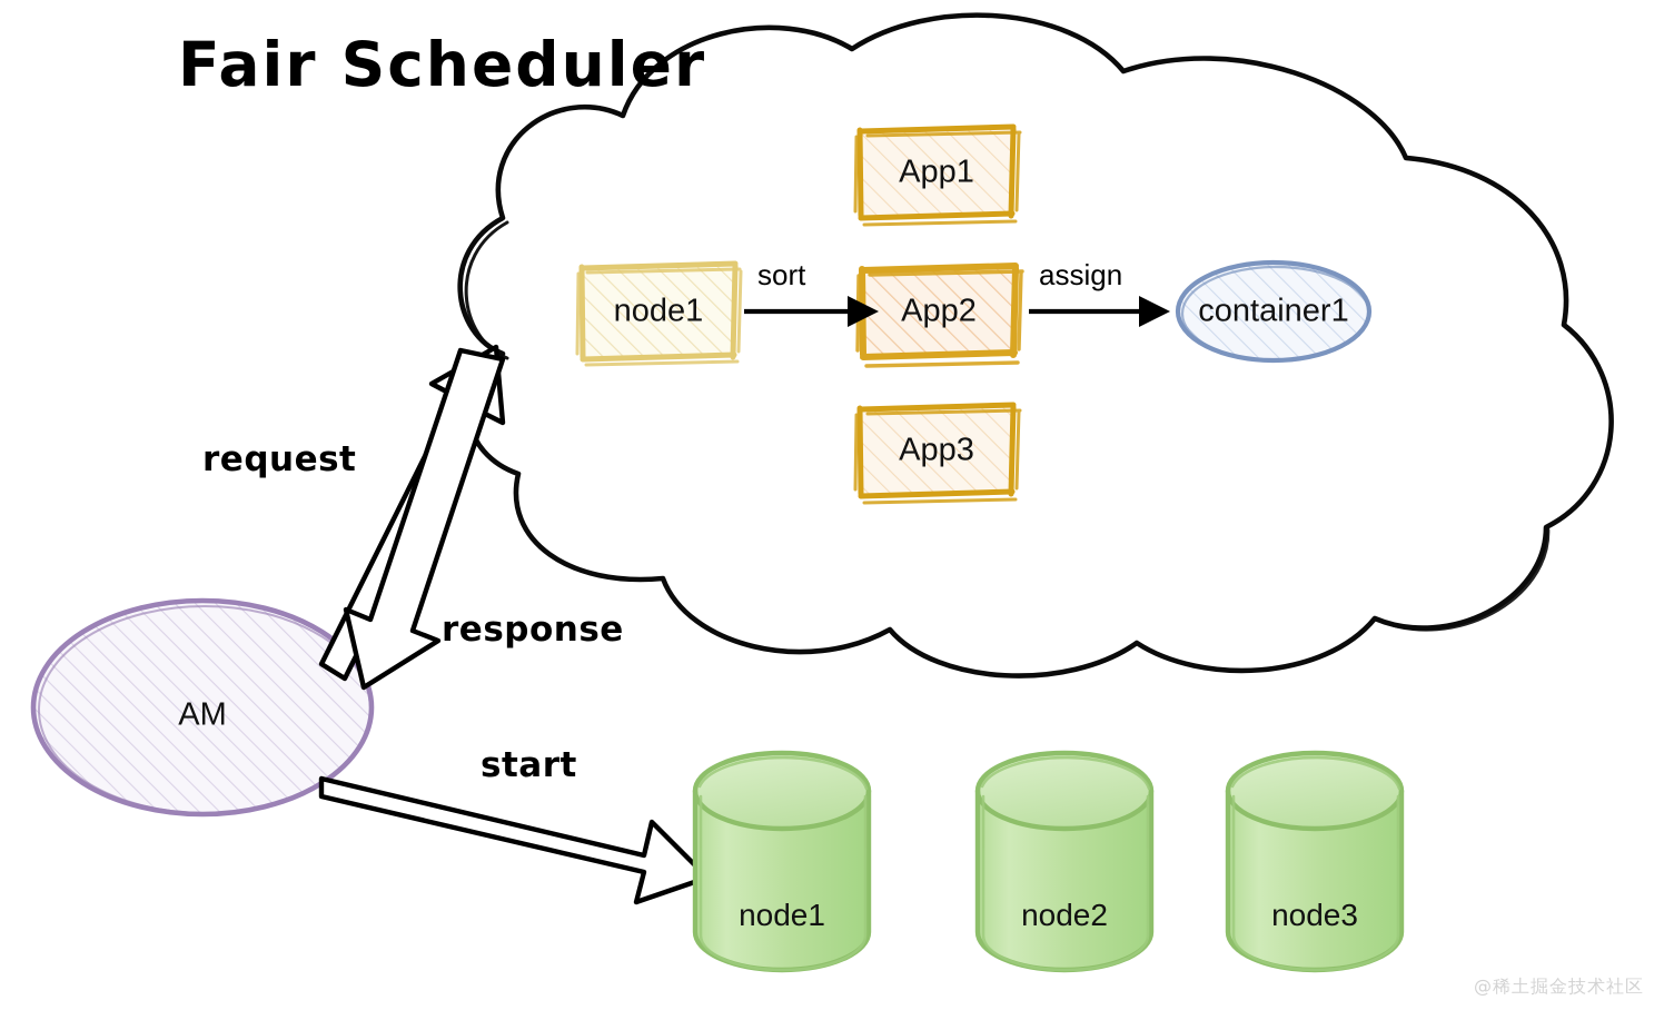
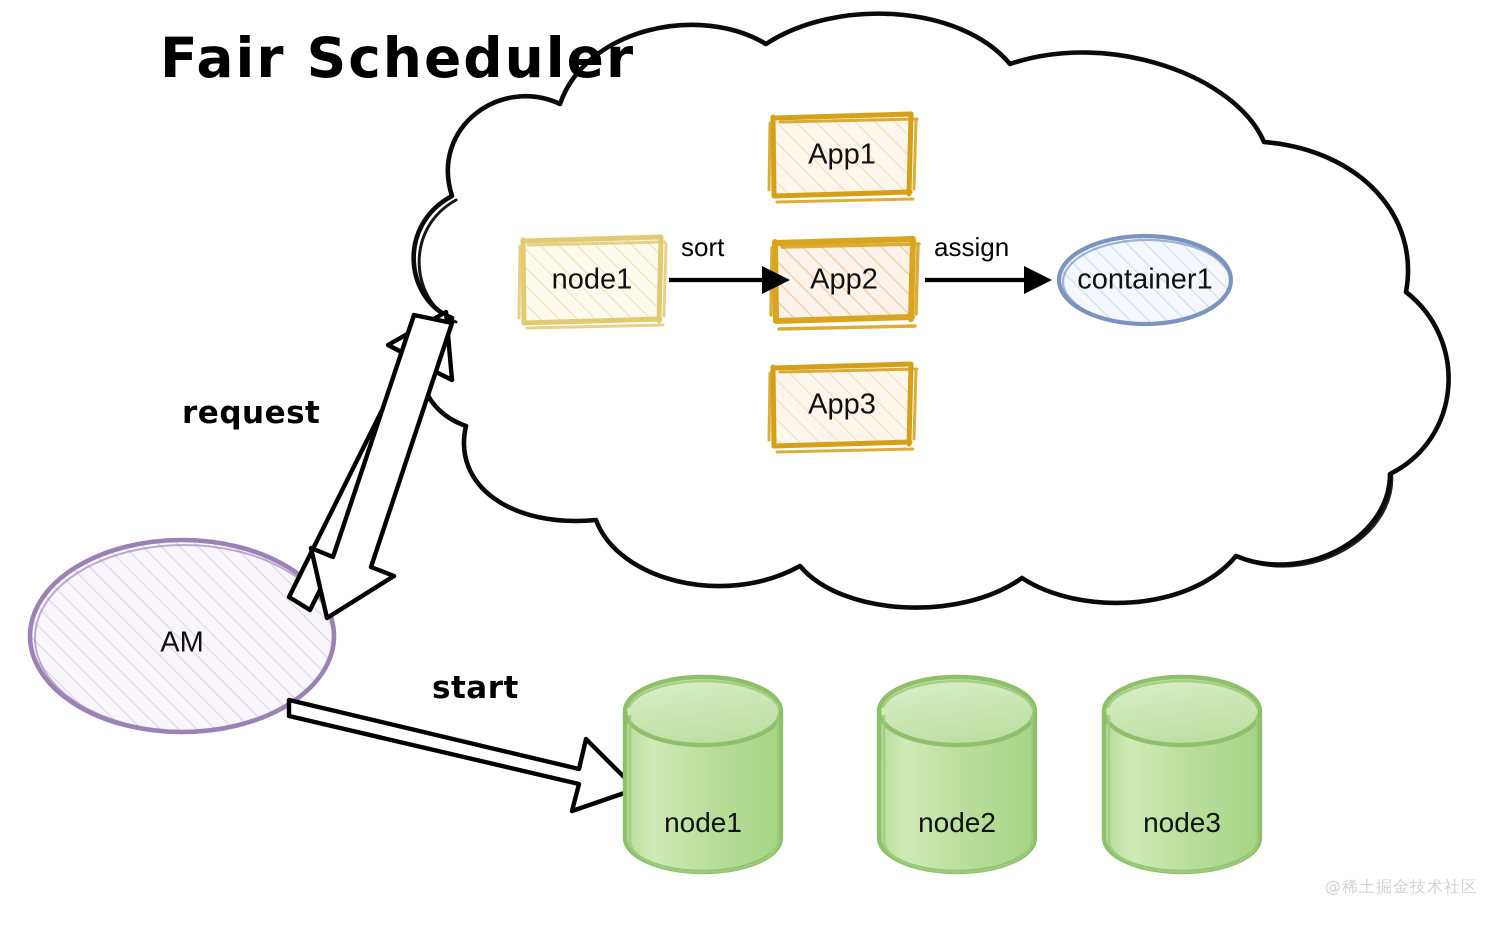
  Fair Scheduler
  request
- response
  start
  sort
  assign
  node1
  App1
  App2
  App3
  container1
  AM
  node1
  node2
  node3
  @稀土掘金技术社区
